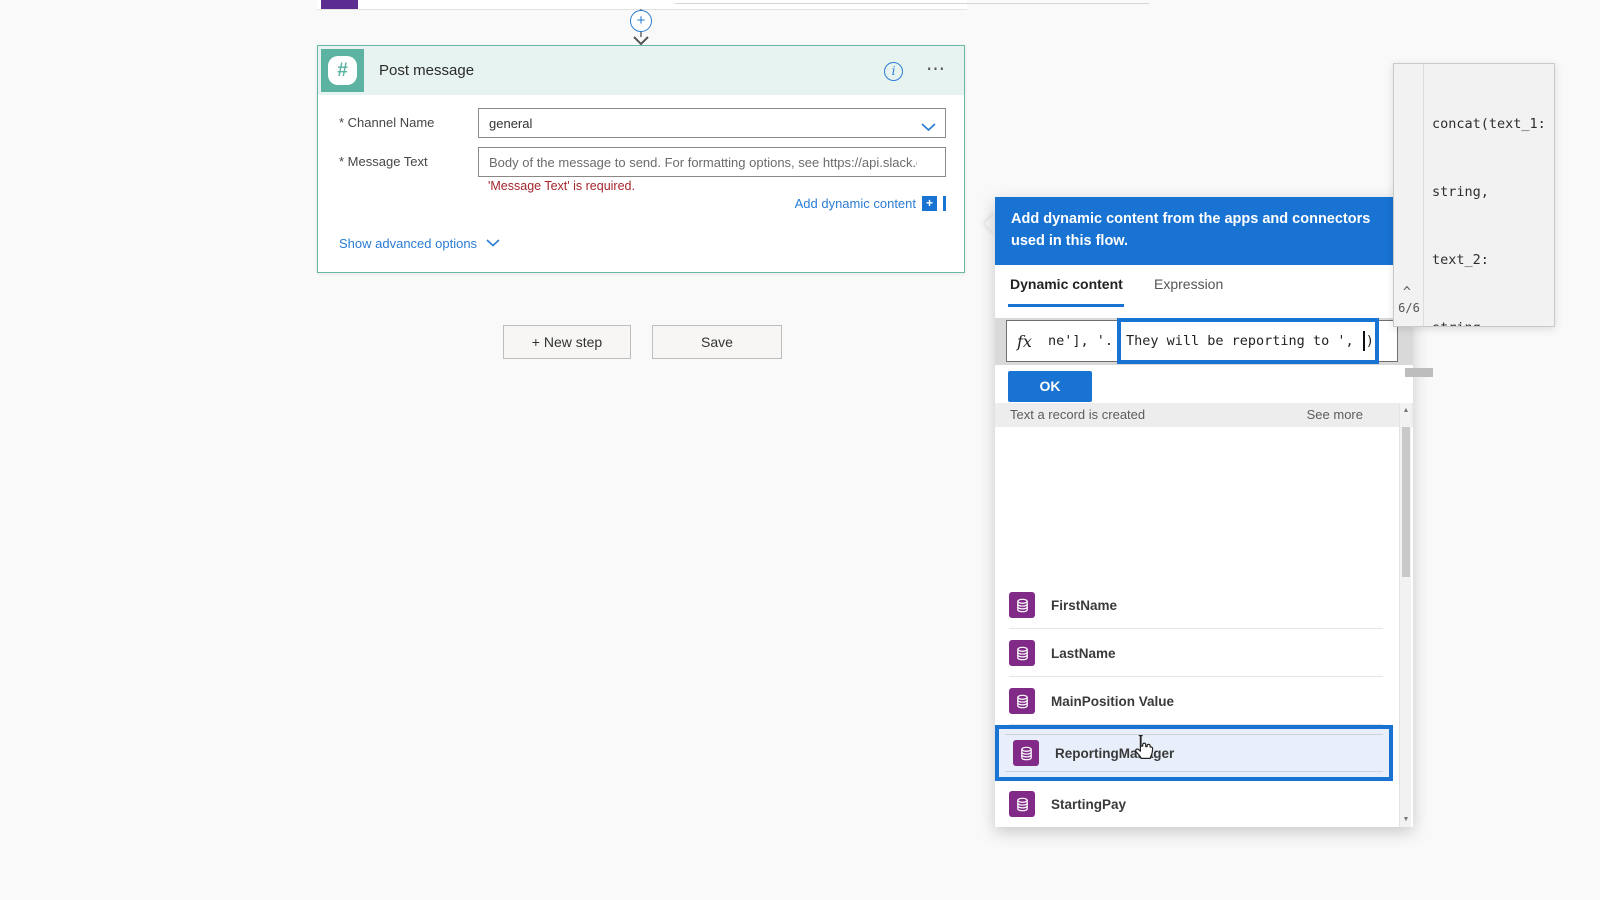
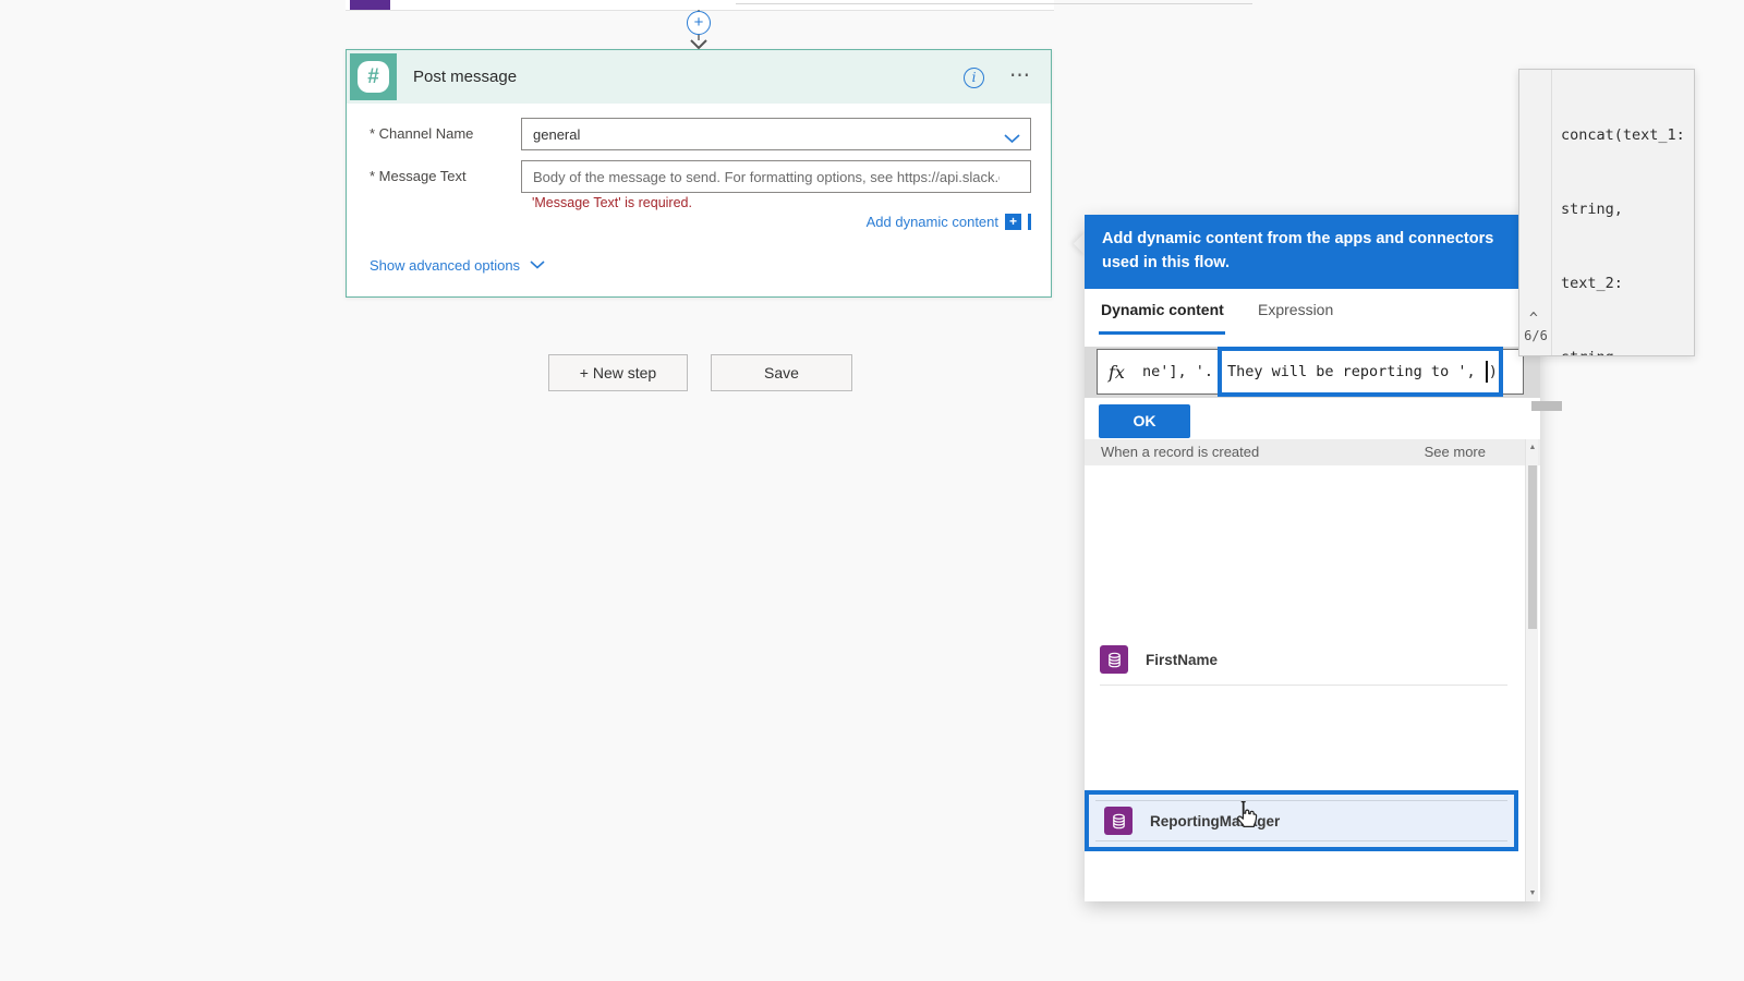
  +
  #
  Post message
  i
  ⋯
  * Channel Name
  general
  * Message Text
  Body of the message to send. For formatting options, see https://api.slack.
  'Message Text' is required.
  Add dynamic content
  +
  Show advanced options
  + New step
  Save
  Add dynamic content from the apps and connectors used in this flow.
  Dynamic content
  Expression
  fx
  ne'], '.
  They will be reporting to ',
  )
  OK
- Text a record is created
+ When a record is created
  See more
  FirstName
- LastName
- MainPosition Value
  ReportingMager
- StartingPay
  ^
  6/6
  concat(text_1:
  string,
  text_2:
